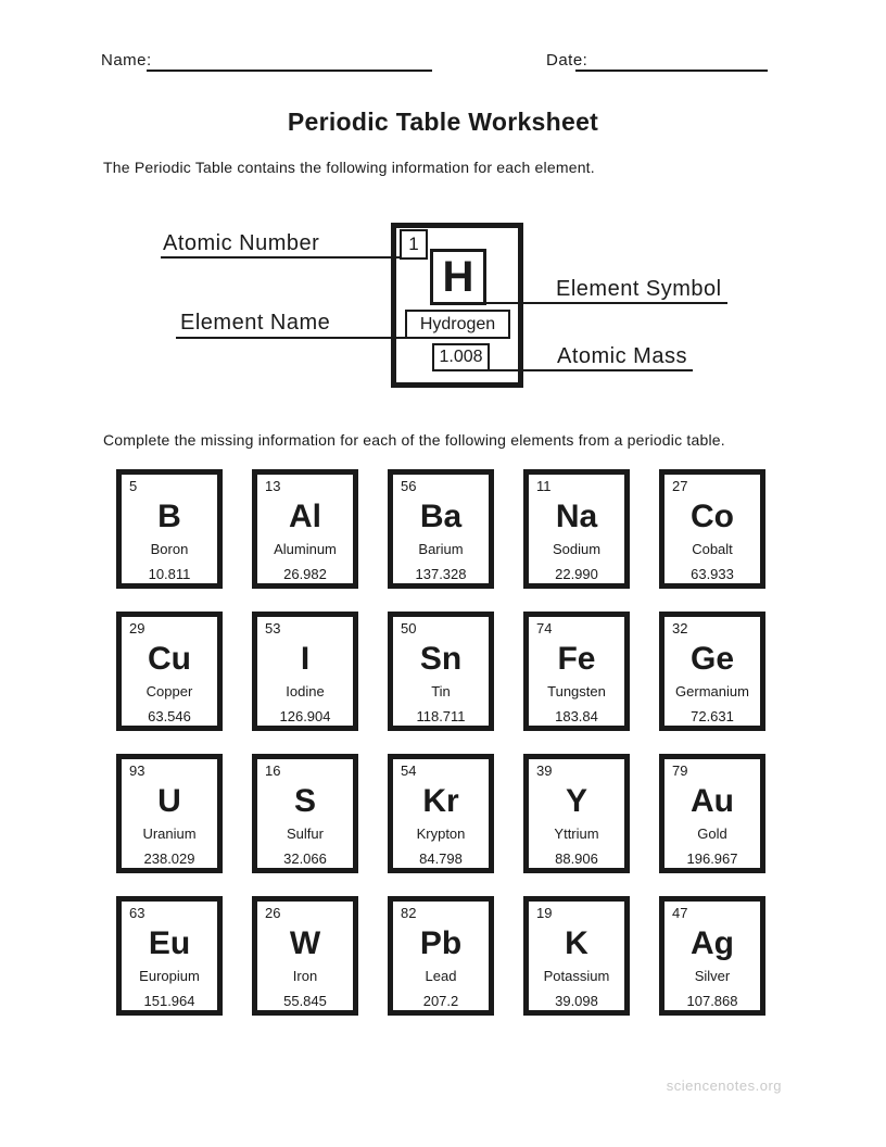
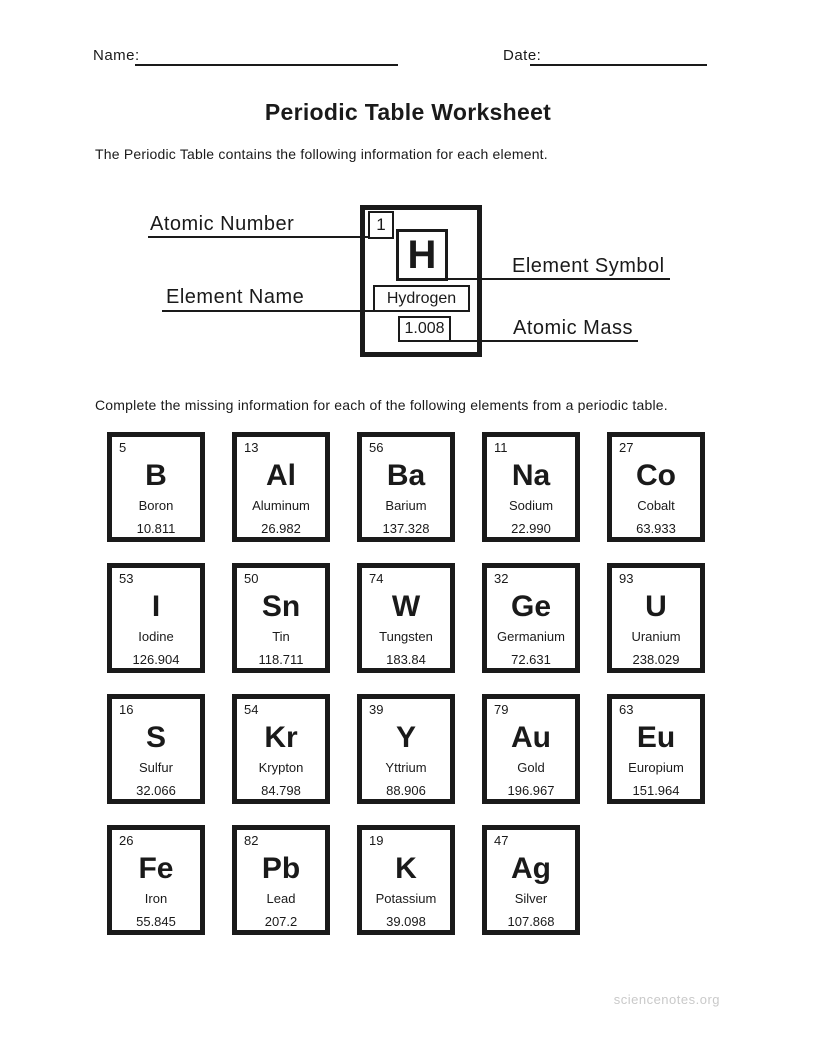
  Name:
  Date:
  Periodic Table Worksheet
  The Periodic Table contains the following information for each element.
  Atomic Number
  Element Name
  Element Symbol
  Atomic Mass
  1
  H
  Hydrogen
  1.008
  Complete the missing information for each of the following elements from a periodic table.
  5
  B
  Boron
  10.811
  13
  Al
  Aluminum
  26.982
  56
  Ba
  Barium
  137.328
  11
  Na
  Sodium
  22.990
  27
  Co
  Cobalt
  63.933
- 29
- Cu
- Copper
- 63.546
  53
  I
  Iodine
  126.904
  50
  Sn
  Tin
  118.711
  74
- Fe
+ W
  Tungsten
  183.84
  32
  Ge
  Germanium
  72.631
  93
  U
  Uranium
  238.029
  16
  S
  Sulfur
  32.066
  54
  Kr
  Krypton
  84.798
  39
  Y
  Yttrium
  88.906
  79
  Au
  Gold
  196.967
  63
  Eu
  Europium
  151.964
  26
- W
+ Fe
  Iron
  55.845
  82
  Pb
  Lead
  207.2
  19
  K
  Potassium
  39.098
  47
  Ag
  Silver
  107.868
  sciencenotes.org
